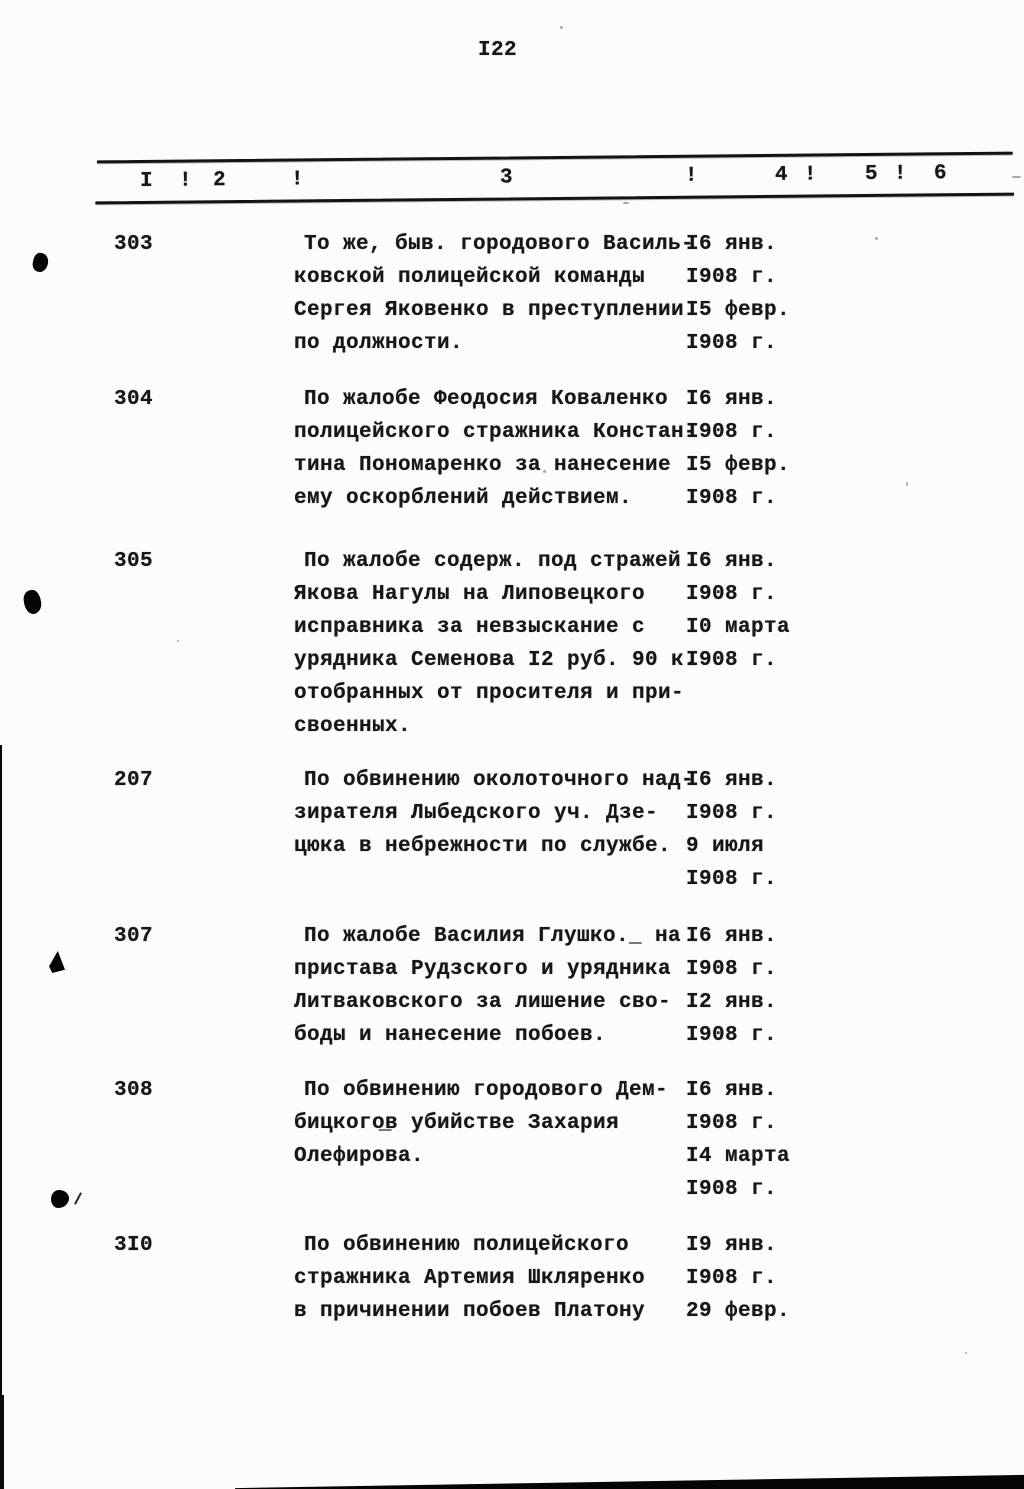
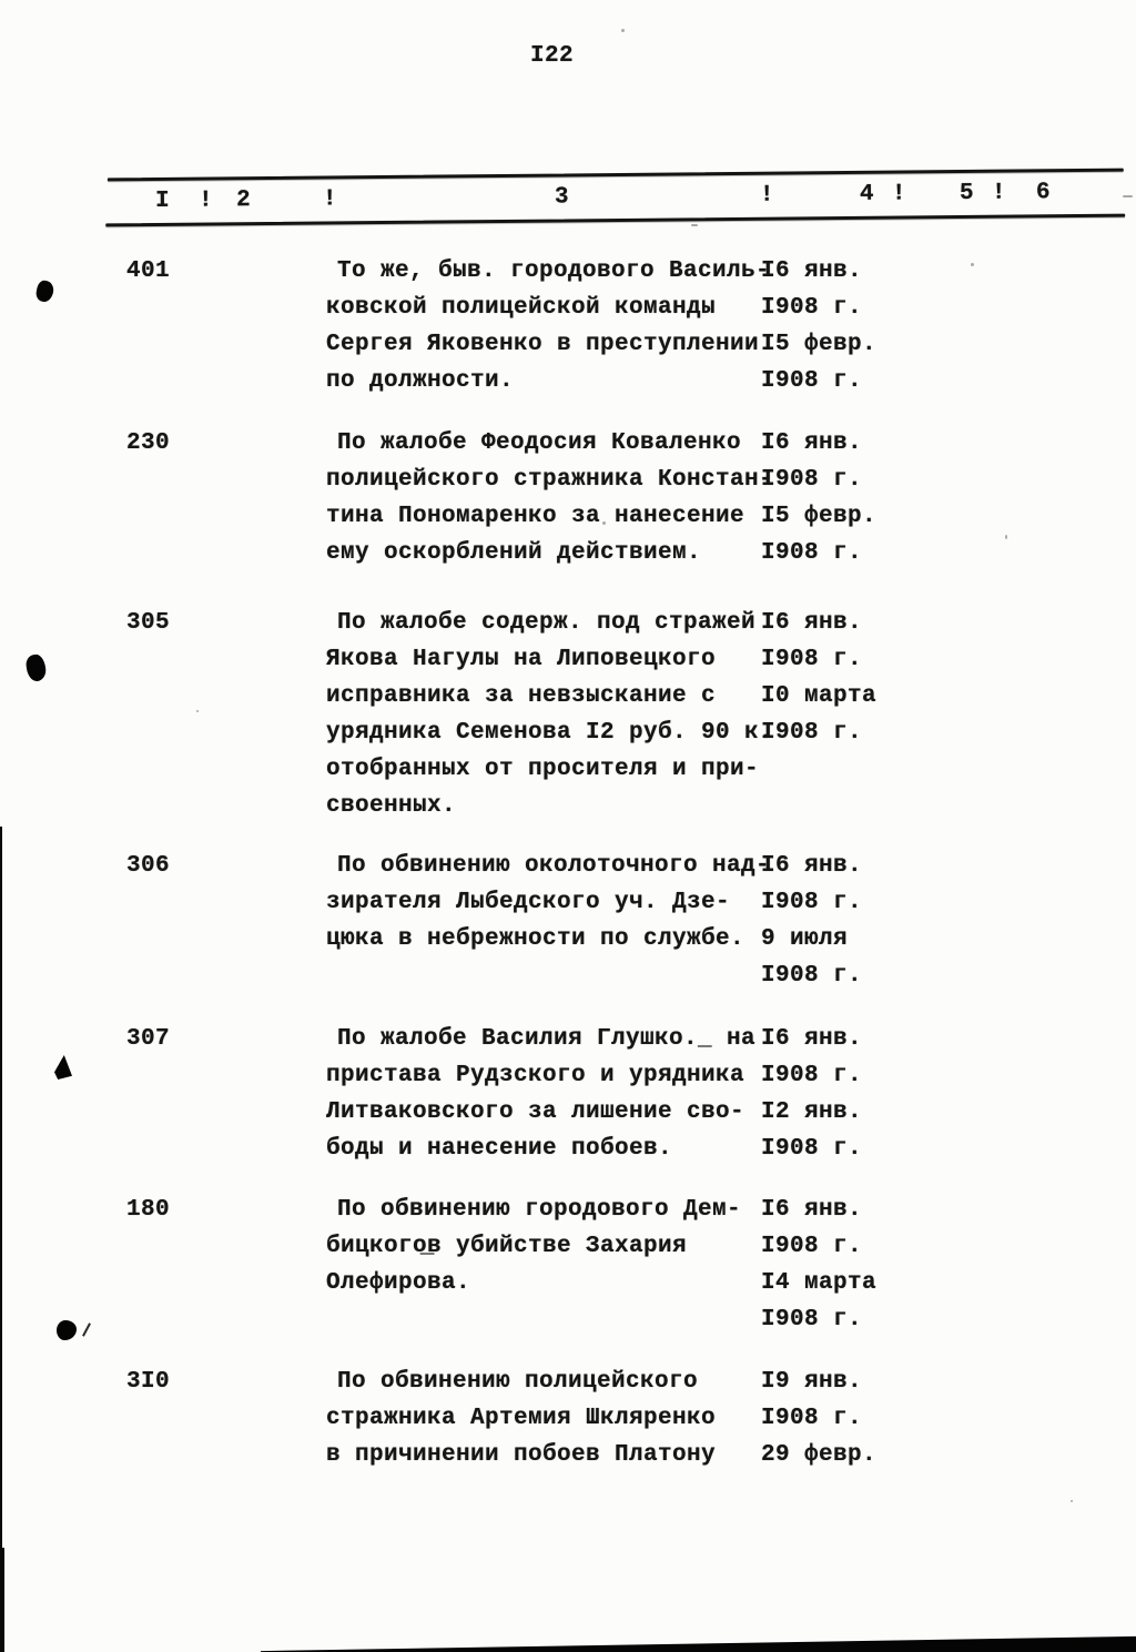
  I22
  I
  !
  2
  !
  3
  !
  4
  !
  5
  !
  6
- 303
+ 401
  То же, быв. городового Василь-
  ковской полицейской команды
  Сергея Яковенко в преступлении
  по должности.
  I6 янв.
  I908 г.
  I5 февр.
  I908 г.
- 304
+ 230
  По жалобе Феодосия Коваленко
  полицейского стражника Констан-
  тина Пономаренко за нанесение
  ему оскорблений действием.
  I6 янв.
  I908 г.
  I5 февр.
  I908 г.
  305
  По жалобе содерж. под стражей
  Якова Нагулы на Липовецкого
  исправника за невзыскание с
  урядника Семенова I2 руб. 90 к.
  отобранных от просителя и при-
  своенных.
  I6 янв.
  I908 г.
  I0 марта
  I908 г.
- 207
+ 306
  По обвинению околоточного над-
  зирателя Лыбедского уч. Дзе-
  цюка в небрежности по службе.
  I6 янв.
  I908 г.
  9 июля
  I908 г.
  307
  По жалобе Василия Глушко._ на
  пристава Рудзского и урядника
  Литваковского за лишение сво-
  боды и нанесение побоев.
  I6 янв.
  I908 г.
  I2 янв.
  I908 г.
- 308
+ 180
  По обвинению городового Дем-
  бицкого̲в убийстве Захария
  Олефирова.
  I6 янв.
  I908 г.
  I4 марта
  I908 г.
  3I0
  По обвинению полицейского
  стражника Артемия Шкляренко
  в причинении побоев Платону
  I9 янв.
  I908 г.
  29 февр.
